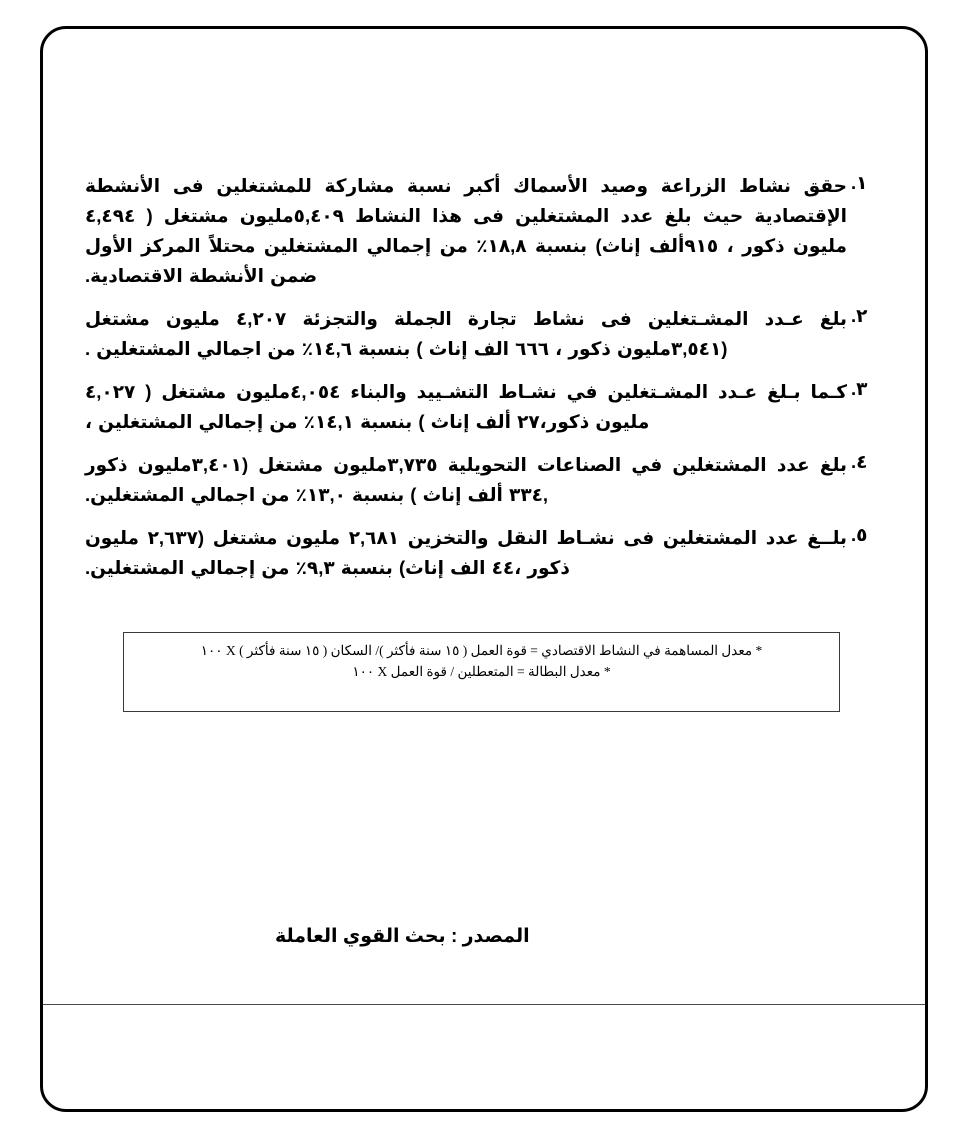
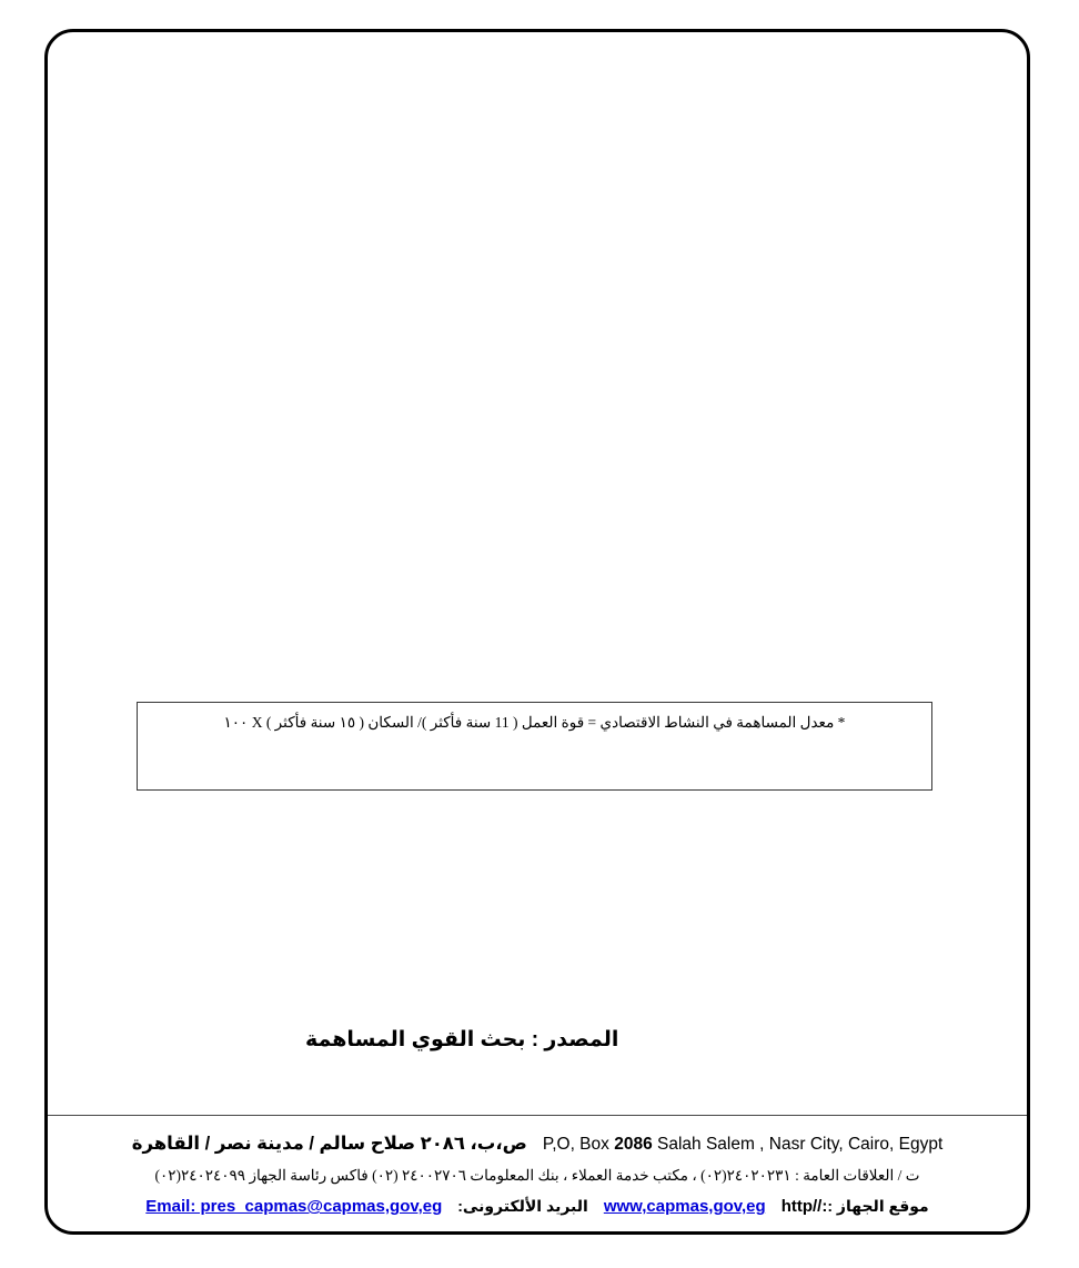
- ١.
- حقق نشاط الزراعة وصيد الأسماك أكبر نسبة مشاركة للمشتغلين فى الأنشطة الإقتصادية حيث بلغ عدد المشتغلين فى هذا النشاط ٥,٤٠٩مليون مشتغل ( ٤,٤٩٤ مليون ذكور ، ٩١٥ألف إناث) بنسبة ١٨,٨٪ من إجمالي المشتغلين محتلاً المركز الأول ضمن الأنشطة الاقتصادية.
- ٢.
- بلغ عـدد المشـتغلين فى نشاط تجارة الجملة والتجزئة ٤,٢٠٧ مليون مشتغل (٣,٥٤١مليون ذكور ، ٦٦٦ الف إناث ) بنسبة ١٤,٦٪ من اجمالي المشتغلين .
- ٣.
- كـما بـلغ عـدد المشـتغلين في نشـاط التشـييد والبناء ٤,٠٥٤مليون مشتغل ( ٤,٠٢٧ مليون ذكور،٢٧ ألف إناث ) بنسبة ١٤,١٪ من إجمالي المشتغلين ،
- ٤.
- بلغ عدد المشتغلين في الصناعات التحويلية ٣,٧٣٥مليون مشتغل (٣,٤٠١مليون ذكور ,٣٣٤ ألف إناث ) بنسبة ١٣,٠٪ من اجمالي المشتغلين.
- ٥.
- بلــغ عدد المشتغلين فى نشـاط النقل والتخزين ٢,٦٨١ مليون مشتغل (٢,٦٣٧ مليون ذكور ،٤٤ الف إناث) بنسبة ٩,٣٪ من إجمالي المشتغلين.
- * معدل المساهمة في النشاط الاقتصادي = قوة العمل ( ١٥ سنة فأكثر )/ السكان ( ١٥ سنة فأكثر ) X ١٠٠
+ * معدل المساهمة في النشاط الاقتصادي = قوة العمل ( 11 سنة فأكثر )/ السكان ( ١٥ سنة فأكثر ) X ١٠٠
- * معدل البطالة = المتعطلين / قوة العمل X ١٠٠
- المصدر : بحث القوي العاملة
+ المصدر : بحث القوي المساهمة
+ P,O, Box 2086 Salah Salem , Nasr City, Cairo, Egyptص،ب، ٢٠٨٦ صلاح سالم / مدينة نصر / القاهرة
+ ت / العلاقات العامة : ٢٤٠٢٠٢٣١(٠٢) ، مكتب خدمة العملاء ، بنك المعلومات ٢٤٠٠٢٧٠٦ (٠٢) فاكس رئاسة الجهاز ٢٤٠٢٤٠٩٩(٠٢)
+ موقع الجهاز :http//:www,capmas,gov,egالبريد الألكترونى:Email: pres_capmas@capmas,gov,eg
